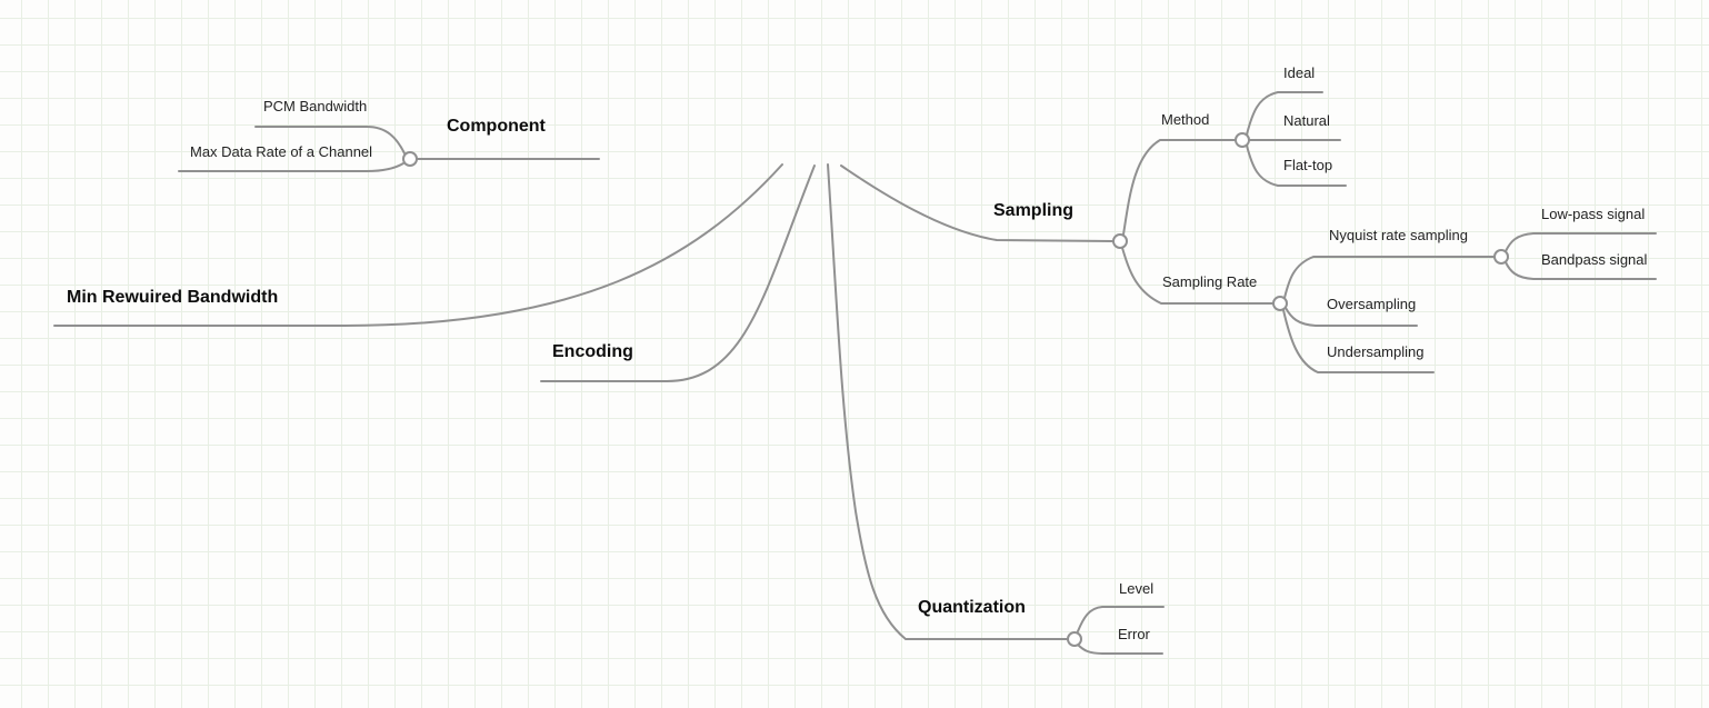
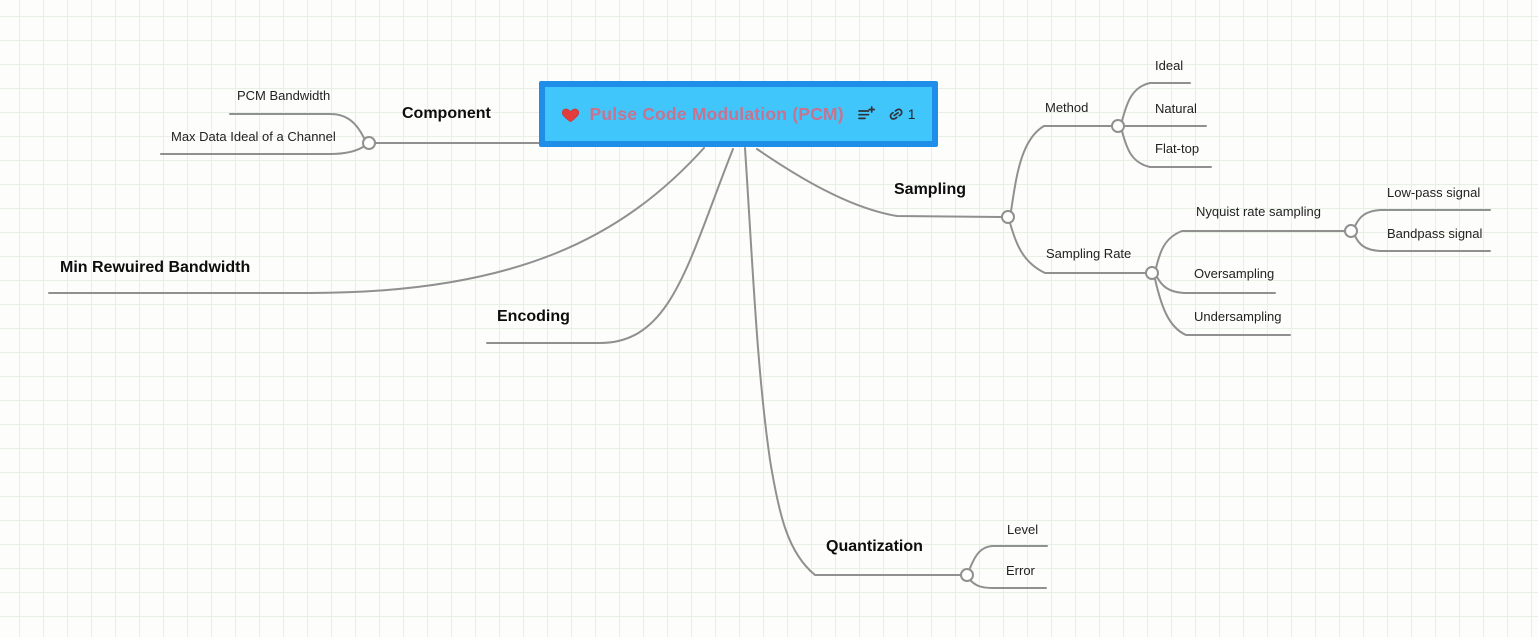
+ Pulse Code Modulation (PCM)
+ 1
  Component
  Min Rewuired Bandwidth
  Encoding
  Sampling
  Quantization
  PCM Bandwidth
- Max Data Rate of a Channel
+ Max Data Ideal of a Channel
  Method
  Ideal
  Natural
  Flat-top
  Sampling Rate
  Nyquist rate sampling
  Low-pass signal
  Bandpass signal
  Oversampling
  Undersampling
  Level
  Error
